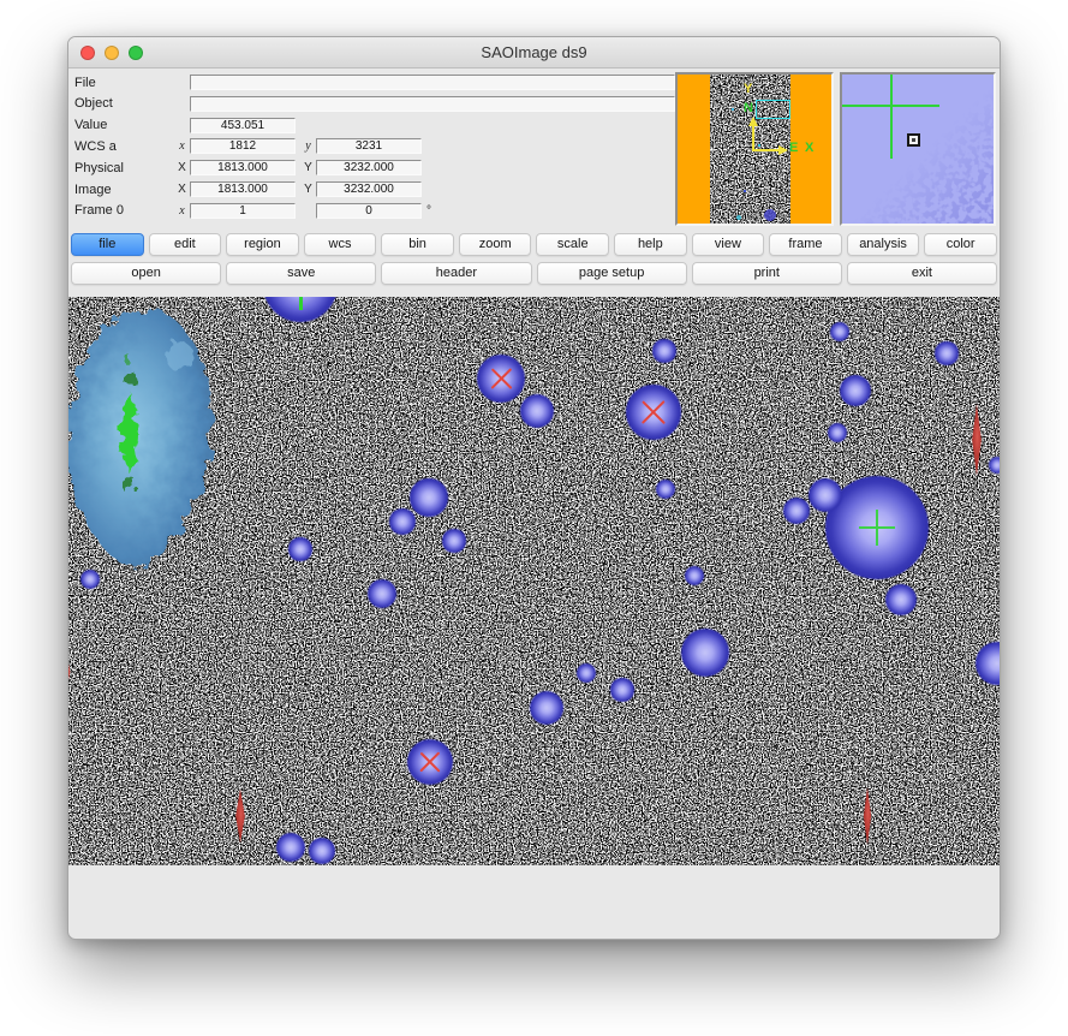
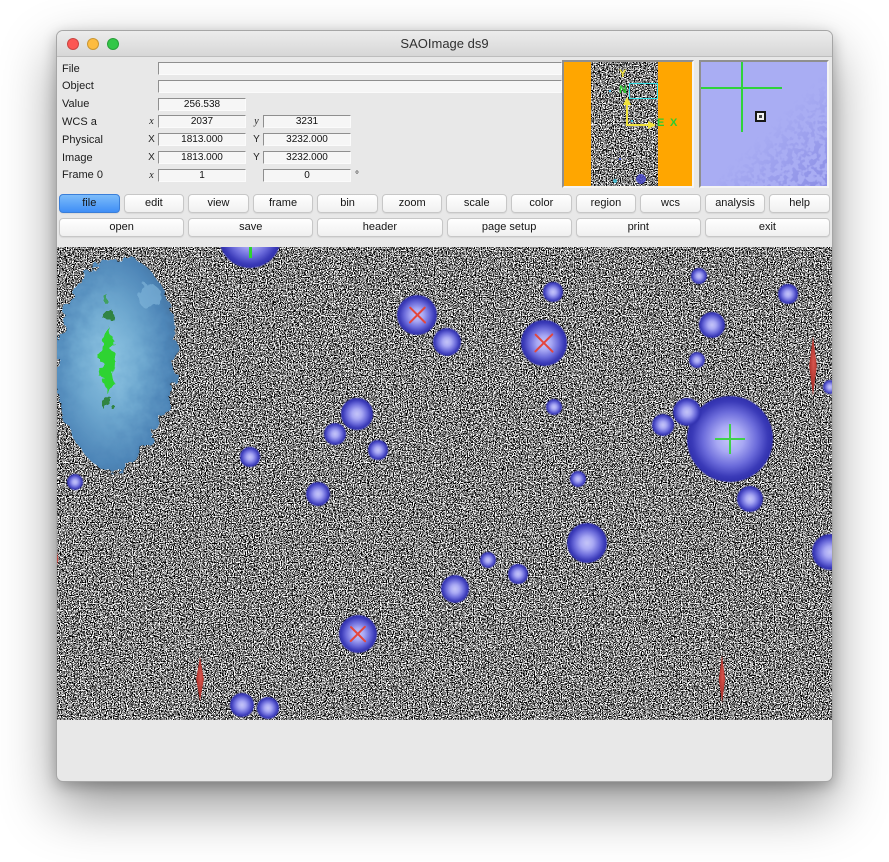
  SAOImage ds9
  File
  Object
  Value
- 453.051
+ 256.538
  WCS a
  x
- 1812
+ 2037
  y
  3231
  Physical
  X
  1813.000
  Y
  3232.000
  Image
  X
  1813.000
  Y
  3232.000
  Frame 0
  x
  1
  0
  °
  Y
  N
  E
  X
  file
  edit
- region
+ view
- wcs
+ frame
  bin
  zoom
  scale
- help
+ color
- view
+ region
- frame
+ wcs
  analysis
- color
+ help
  open
  save
  header
  page setup
  print
  exit
